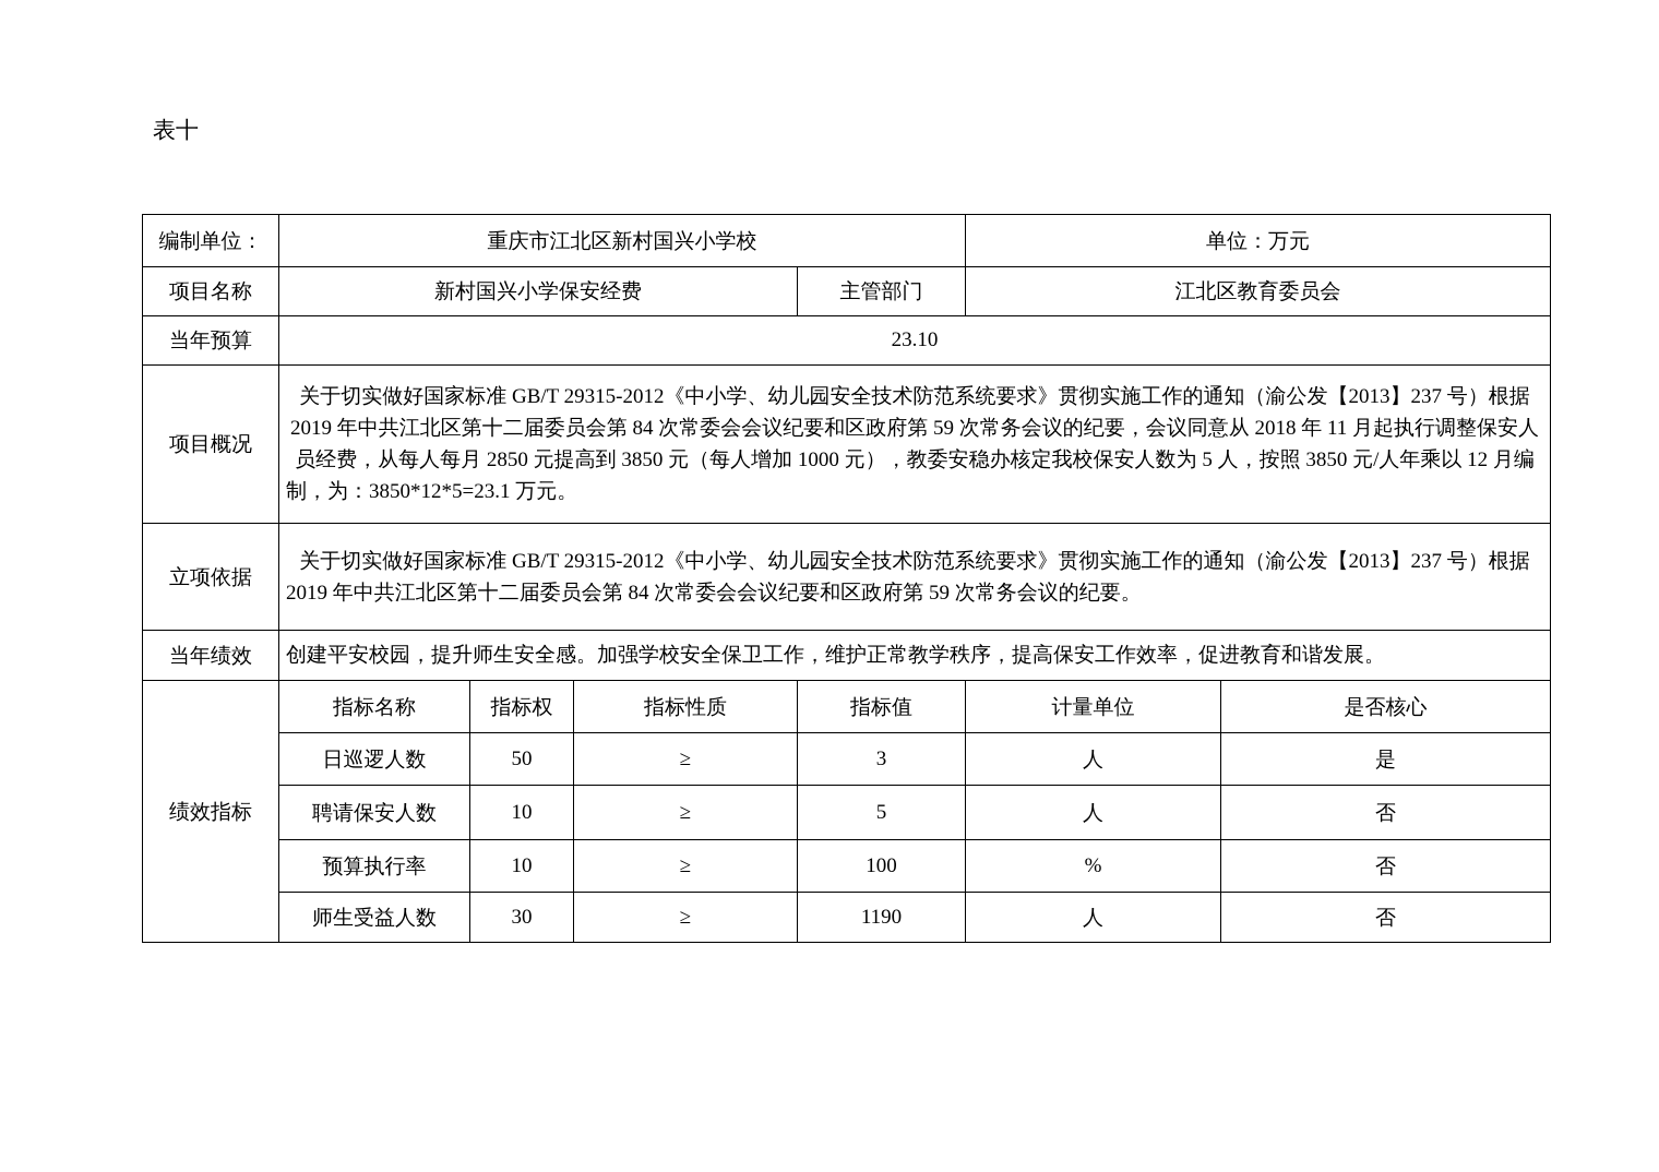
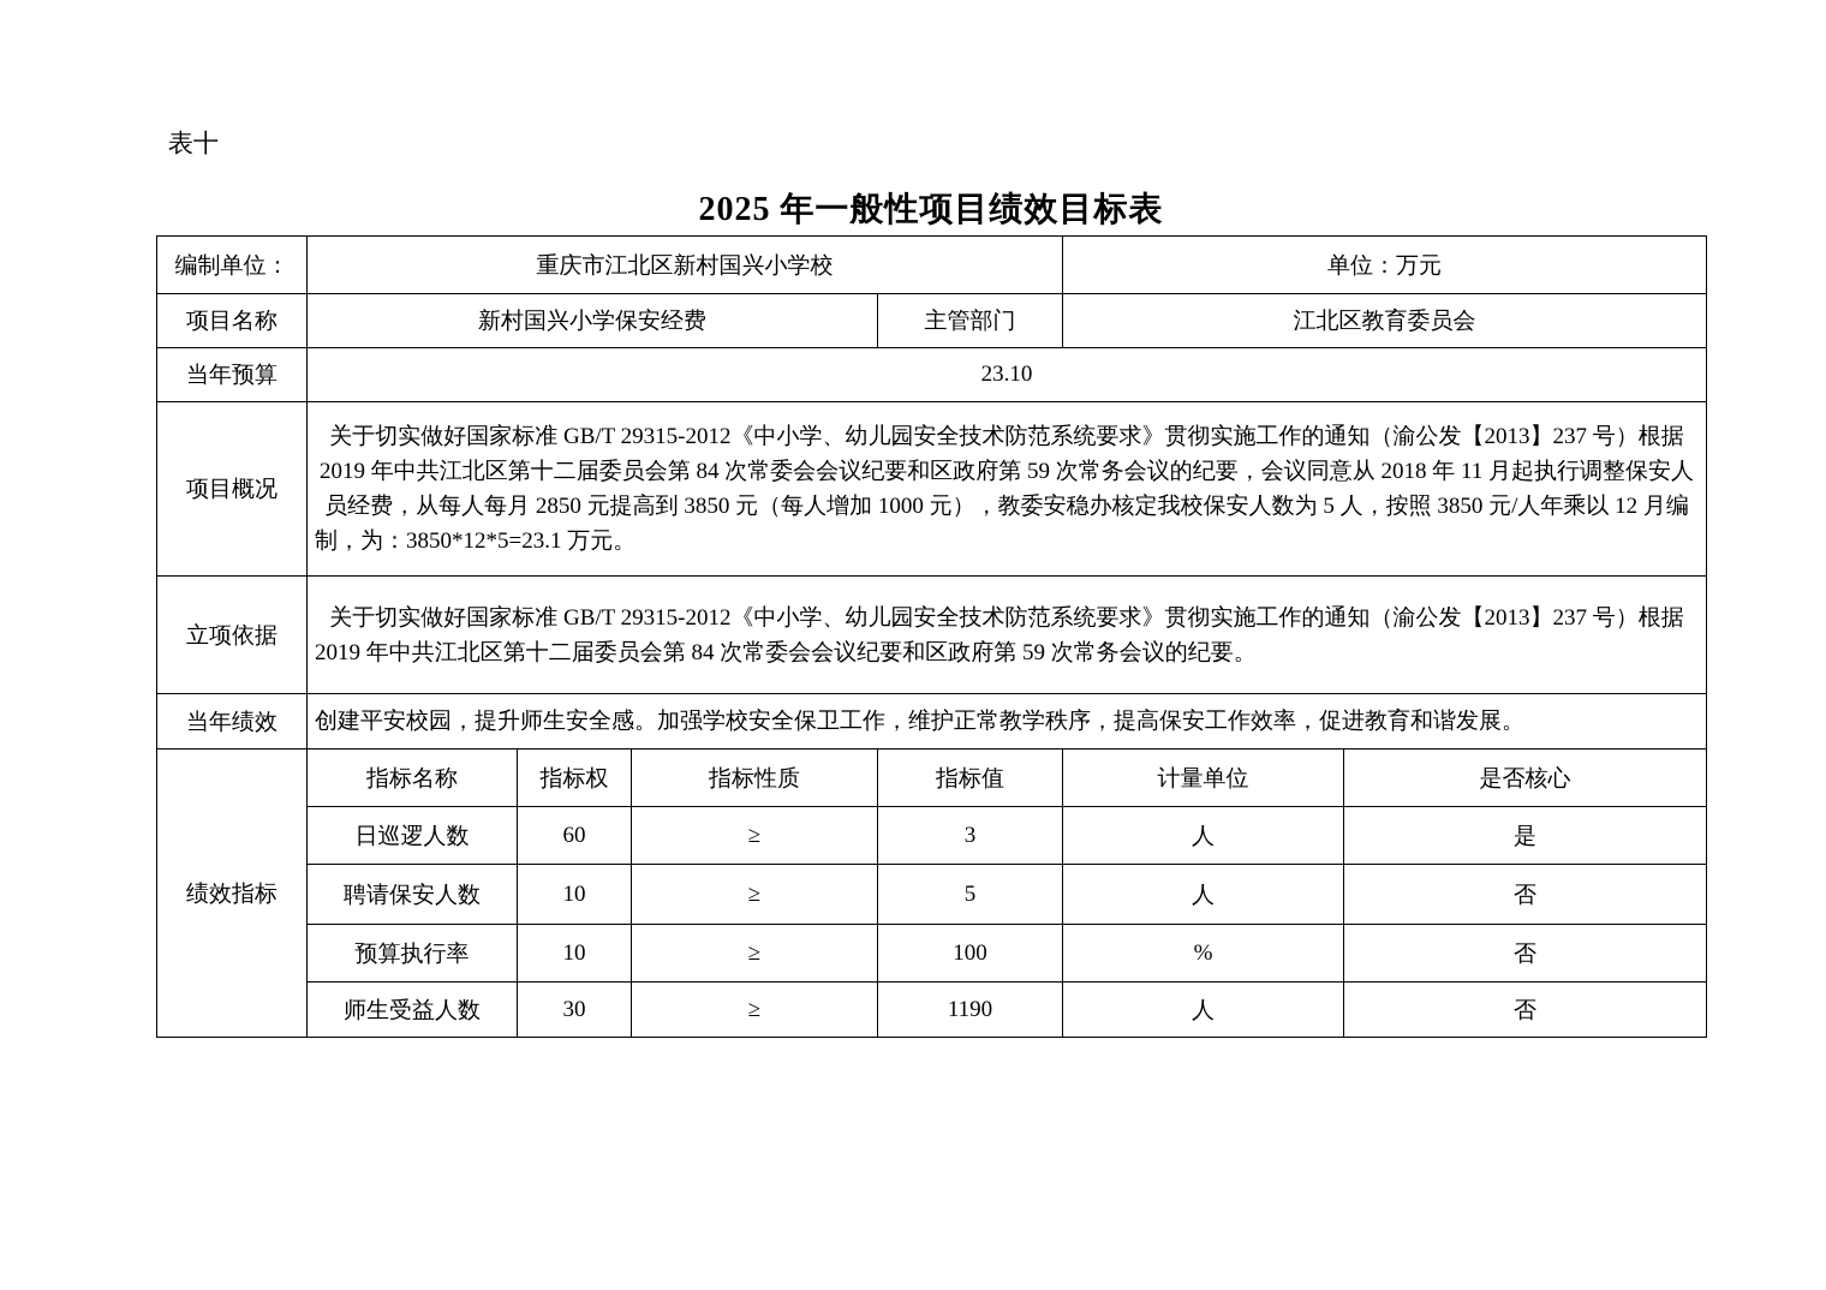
  表十
+ 2025 年一般性项目绩效目标表
  编制单位：	重庆市江北区新村国兴小学校	单位：万元
  项目名称	新村国兴小学保安经费	主管部门	江北区教育委员会
  当年预算	23.10
  项目概况	关于切实做好国家标准 GB/T 29315-2012《中小学、幼儿园安全技术防范系统要求》贯彻实施工作的通知（渝公发【2013】237 号）根据 2019 年中共江北区第十二届委员会第 84 次常委会会议纪要和区政府第 59 次常务会议的纪要，会议同意从 2018 年 11 月起执行调整保安人员经费，从每人每月 2850 元提高到 3850 元（每人增加 1000 元），教委安稳办核定我校保安人数为 5 人，按照 3850 元/人年乘以 12 月编制，为：3850*12*5=23.1 万元。
  立项依据	关于切实做好国家标准 GB/T 29315-2012《中小学、幼儿园安全技术防范系统要求》贯彻实施工作的通知（渝公发【2013】237 号）根据 2019 年中共江北区第十二届委员会第 84 次常委会会议纪要和区政府第 59 次常务会议的纪要。
  当年绩效	创建平安校园，提升师生安全感。加强学校安全保卫工作，维护正常教学秩序，提高保安工作效率，促进教育和谐发展。
  绩效指标	指标名称	指标权	指标性质	指标值	计量单位	是否核心
- 日巡逻人数	50	≥	3	人	是
+ 日巡逻人数	60	≥	3	人	是
  聘请保安人数	10	≥	5	人	否
  预算执行率	10	≥	100	%	否
  师生受益人数	30	≥	1190	人	否
